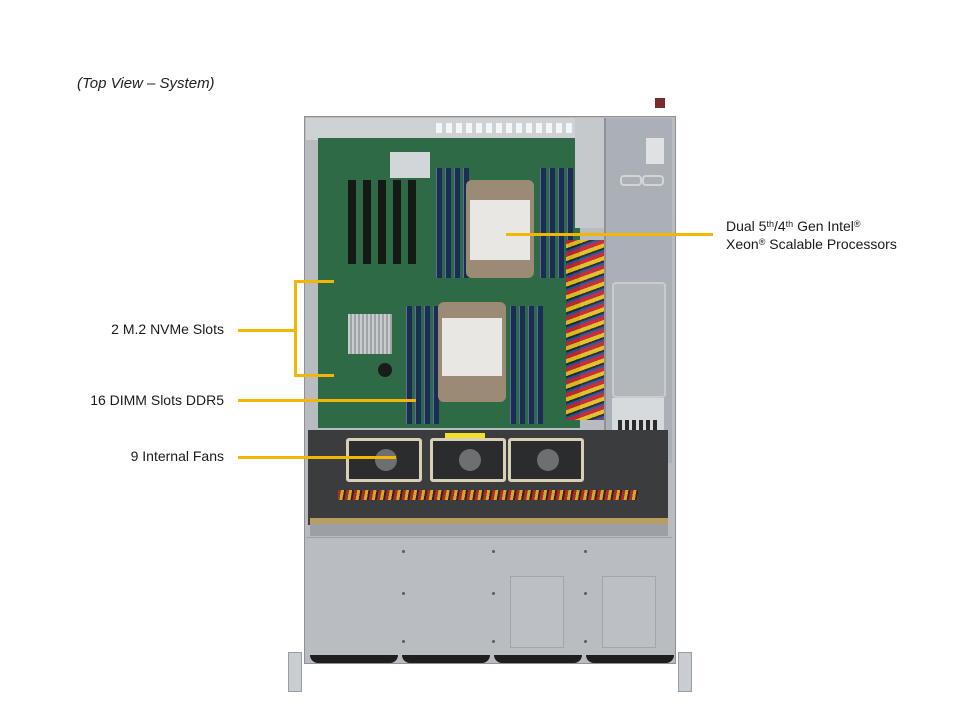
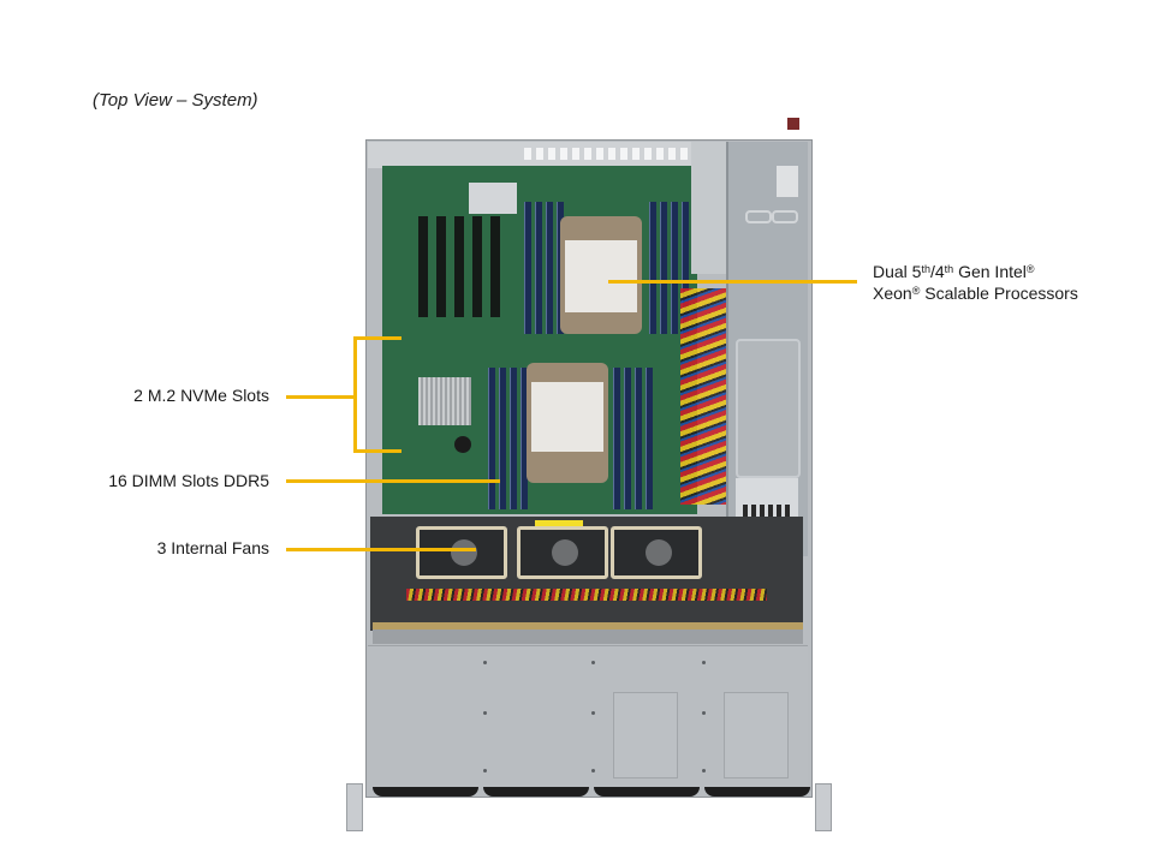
  (Top View – System)
  Dual 5th/4th Gen Intel®
  Xeon® Scalable Processors
  2 M.2 NVMe Slots
  16 DIMM Slots DDR5
- 9 Internal Fans
+ 3 Internal Fans
